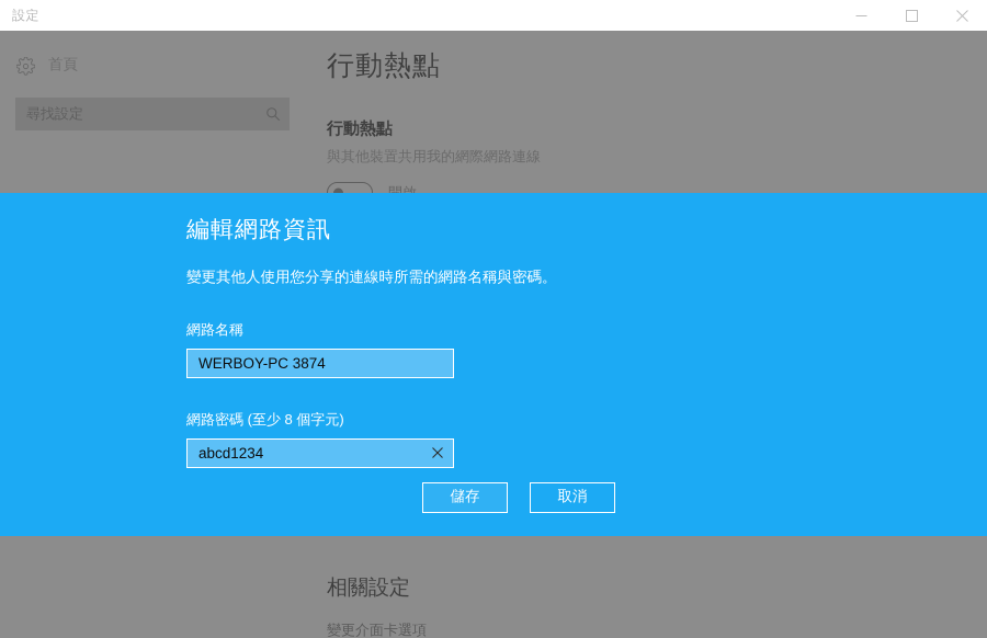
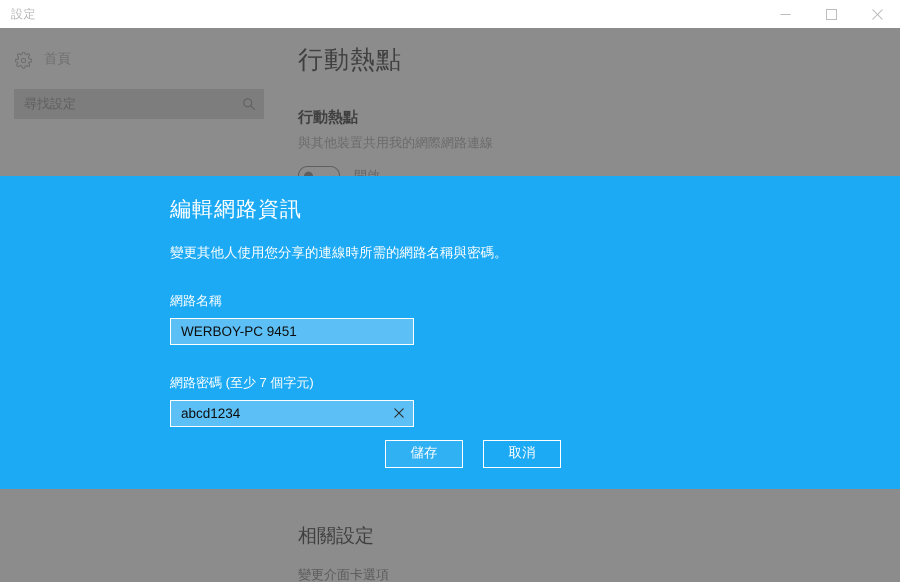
  設定
  首頁
  尋找設定
  行動熱點
  行動熱點
  與其他裝置共用我的網際網路連線
  開啟
  相關設定
  變更介面卡選項
  編輯網路資訊
  變更其他人使用您分享的連線時所需的網路名稱與密碼。
  網路名稱
- WERBOY-PC 3874
+ WERBOY-PC 9451
- 網路密碼 (至少 8 個字元)
+ 網路密碼 (至少 7 個字元)
  abcd1234
  儲存
  取消
